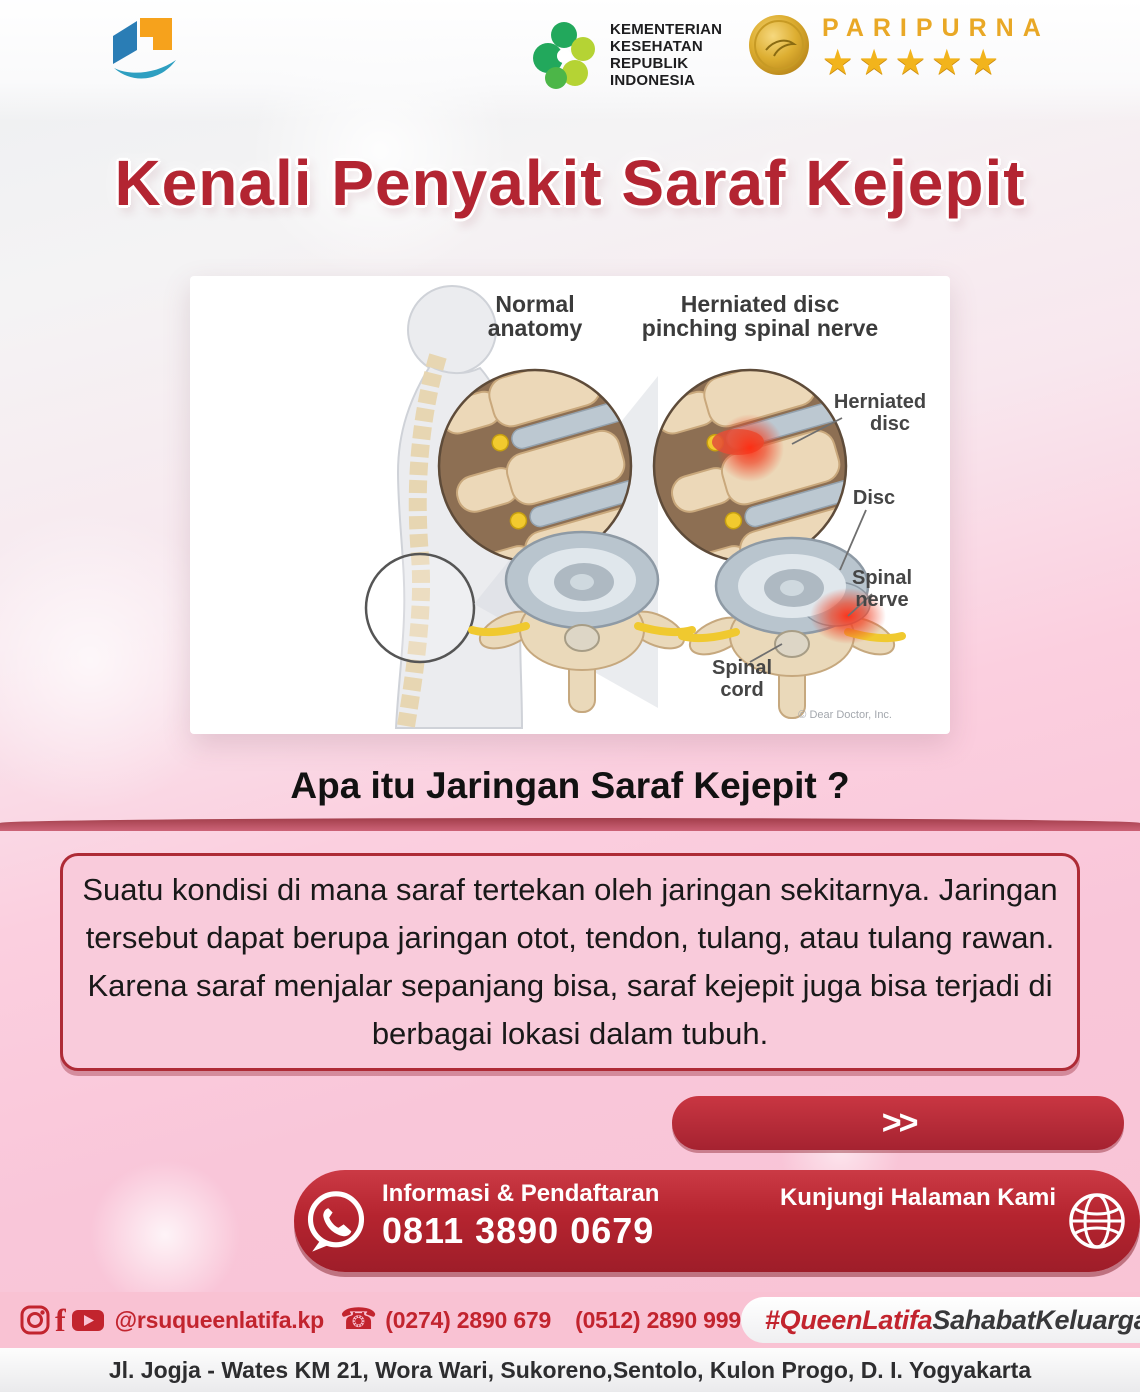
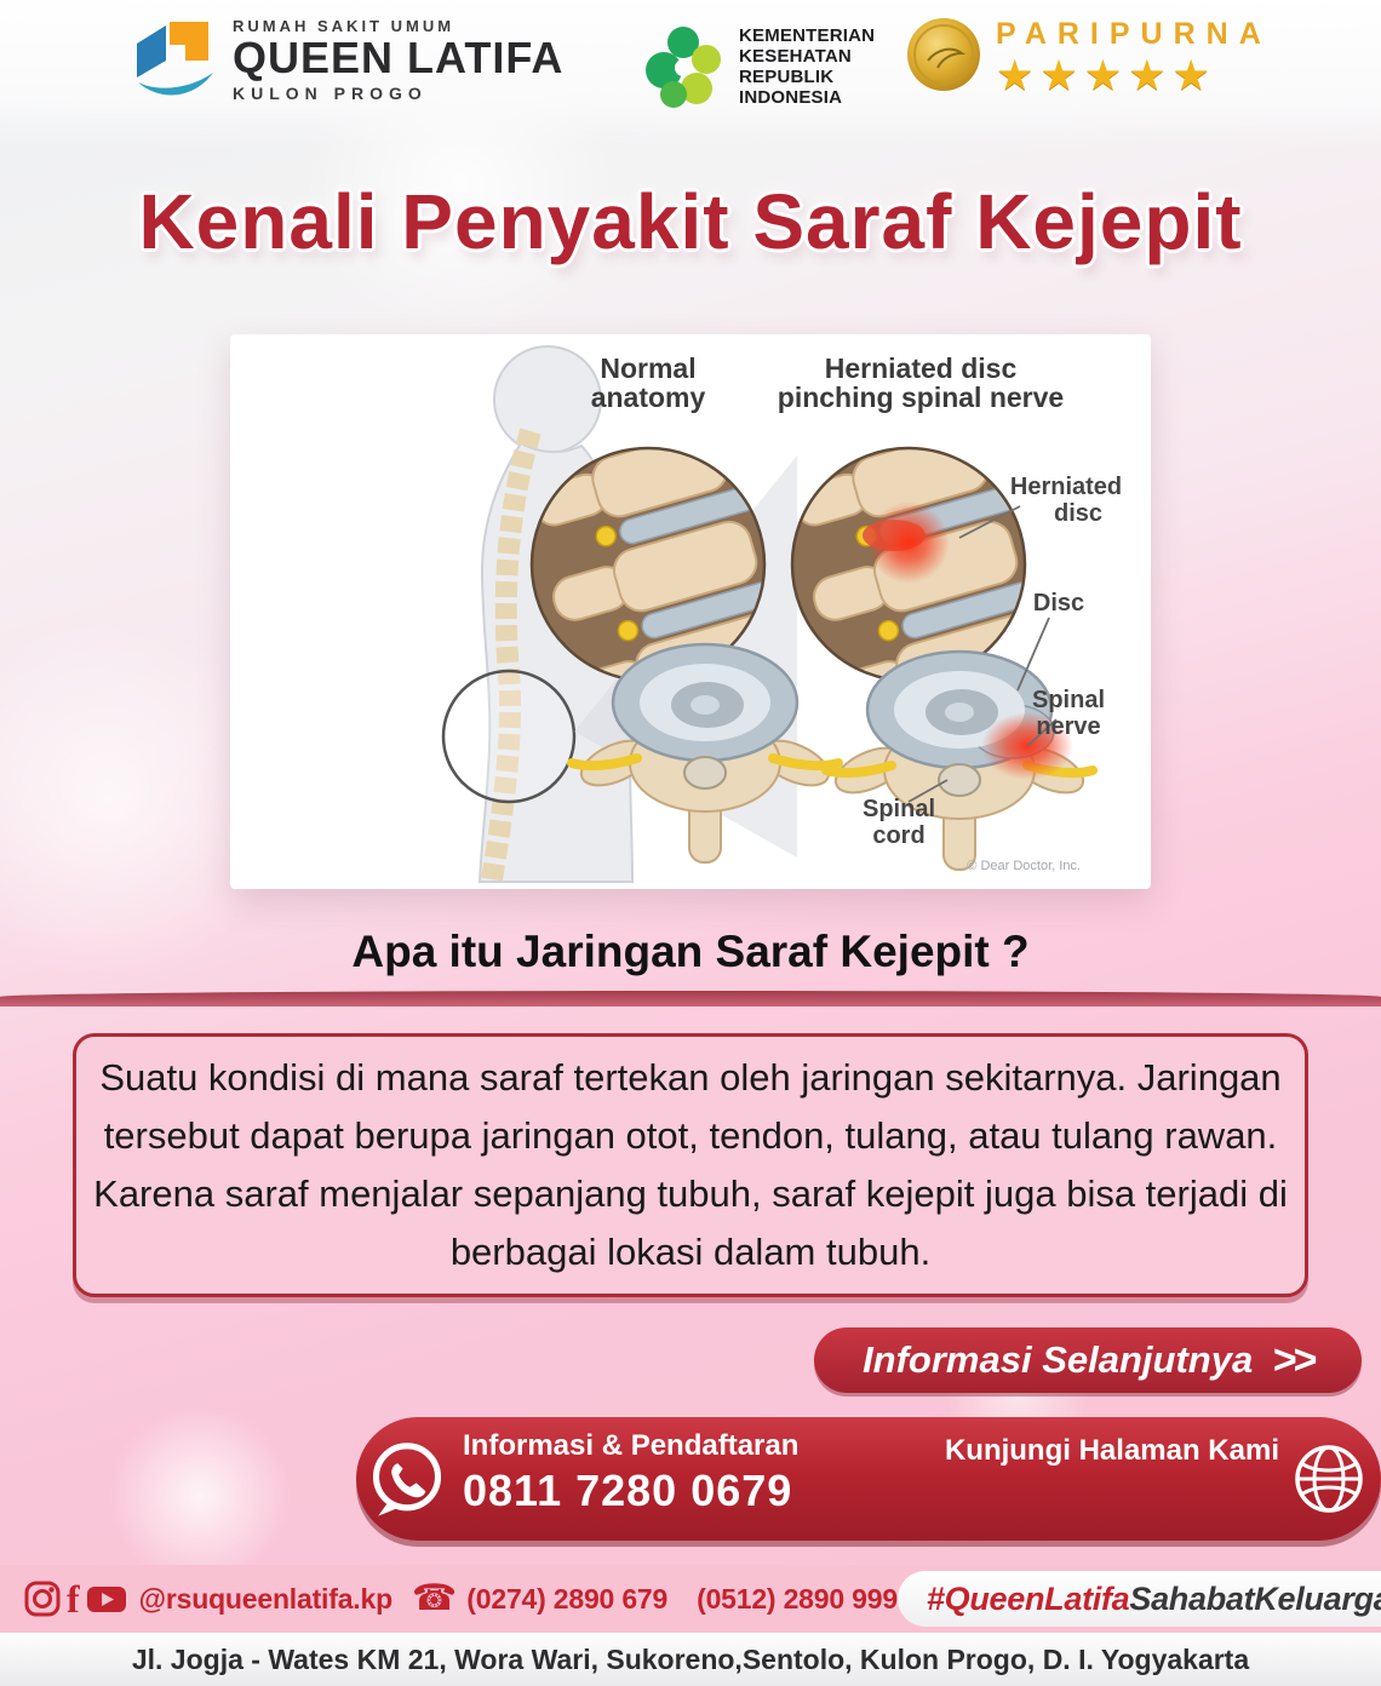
+ RUMAH SAKIT UMUM
+ QUEEN LATIFA
+ KULON PROGO
  KEMENTERIAN
  KESEHATAN
  REPUBLIK
  INDONESIA
  PARIPURNA
  ★★★★★
  Kenali Penyakit Saraf Kejepit
  Normal
  anatomy
  Herniated disc
  pinching spinal nerve
  Herniated
  disc
  Disc
  Spinal
  nerve
  Spinal
  cord
  © Dear Doctor, Inc.
  Apa itu Jaringan Saraf Kejepit ?
- Suatu kondisi di mana saraf tertekan oleh jaringan sekitarnya. Jaringan tersebut dapat berupa jaringan otot, tendon, tulang, atau tulang rawan. Karena saraf menjalar sepanjang bisa, saraf kejepit juga bisa terjadi di berbagai lokasi dalam tubuh.
+ Suatu kondisi di mana saraf tertekan oleh jaringan sekitarnya. Jaringan tersebut dapat berupa jaringan otot, tendon, tulang, atau tulang rawan. Karena saraf menjalar sepanjang tubuh, saraf kejepit juga bisa terjadi di berbagai lokasi dalam tubuh.
+ Informasi Selanjutnya
  >>
  Informasi & Pendaftaran
- 0811 3890 0679
+ 0811 7280 0679
  Kunjungi Halaman Kami
  f
  @rsuqueenlatifa.kp
  ☎
  (0274) 2890 679
  (0512) 2890 999
  #QueenLatifa
  SahabatKeluarg
  Jl. Jogja - Wates KM 21, Wora Wari, Sukoreno,Sentolo, Kulon Progo, D. I. Yogyakarta
